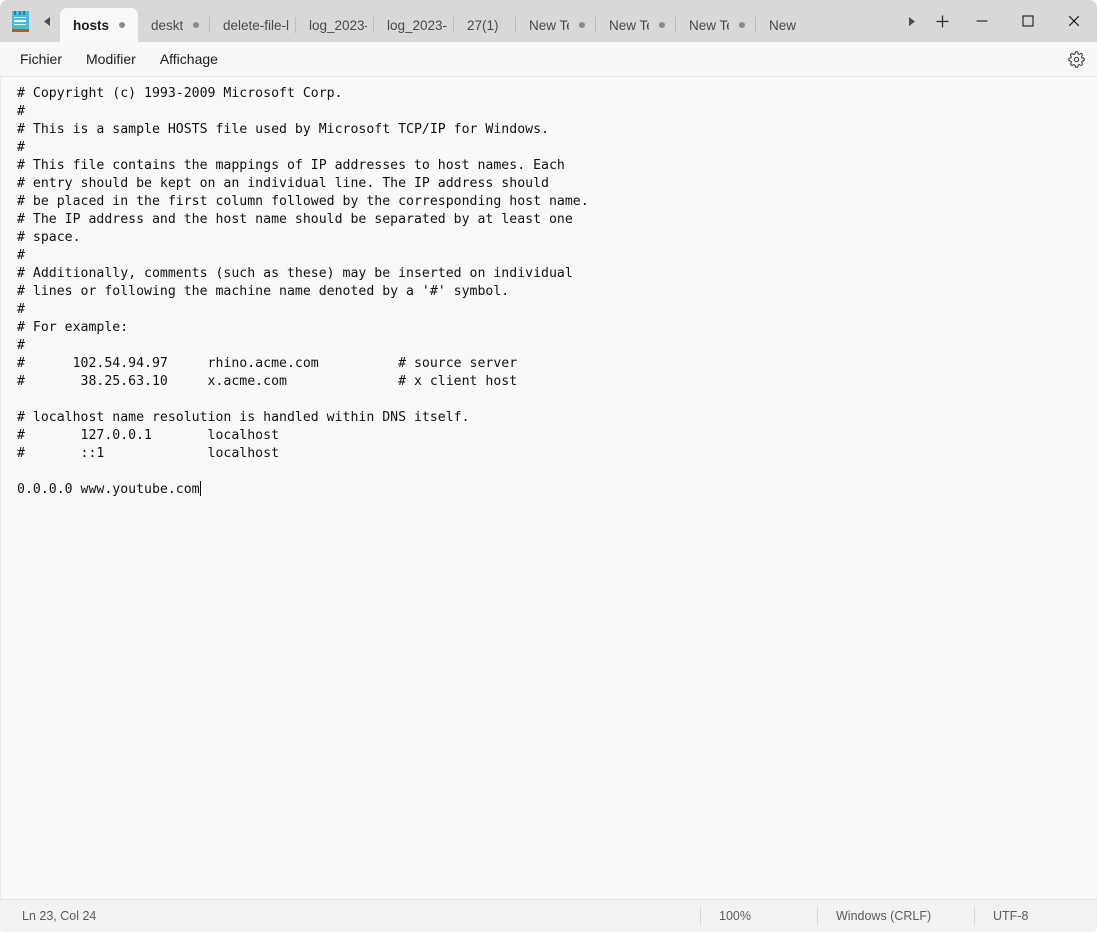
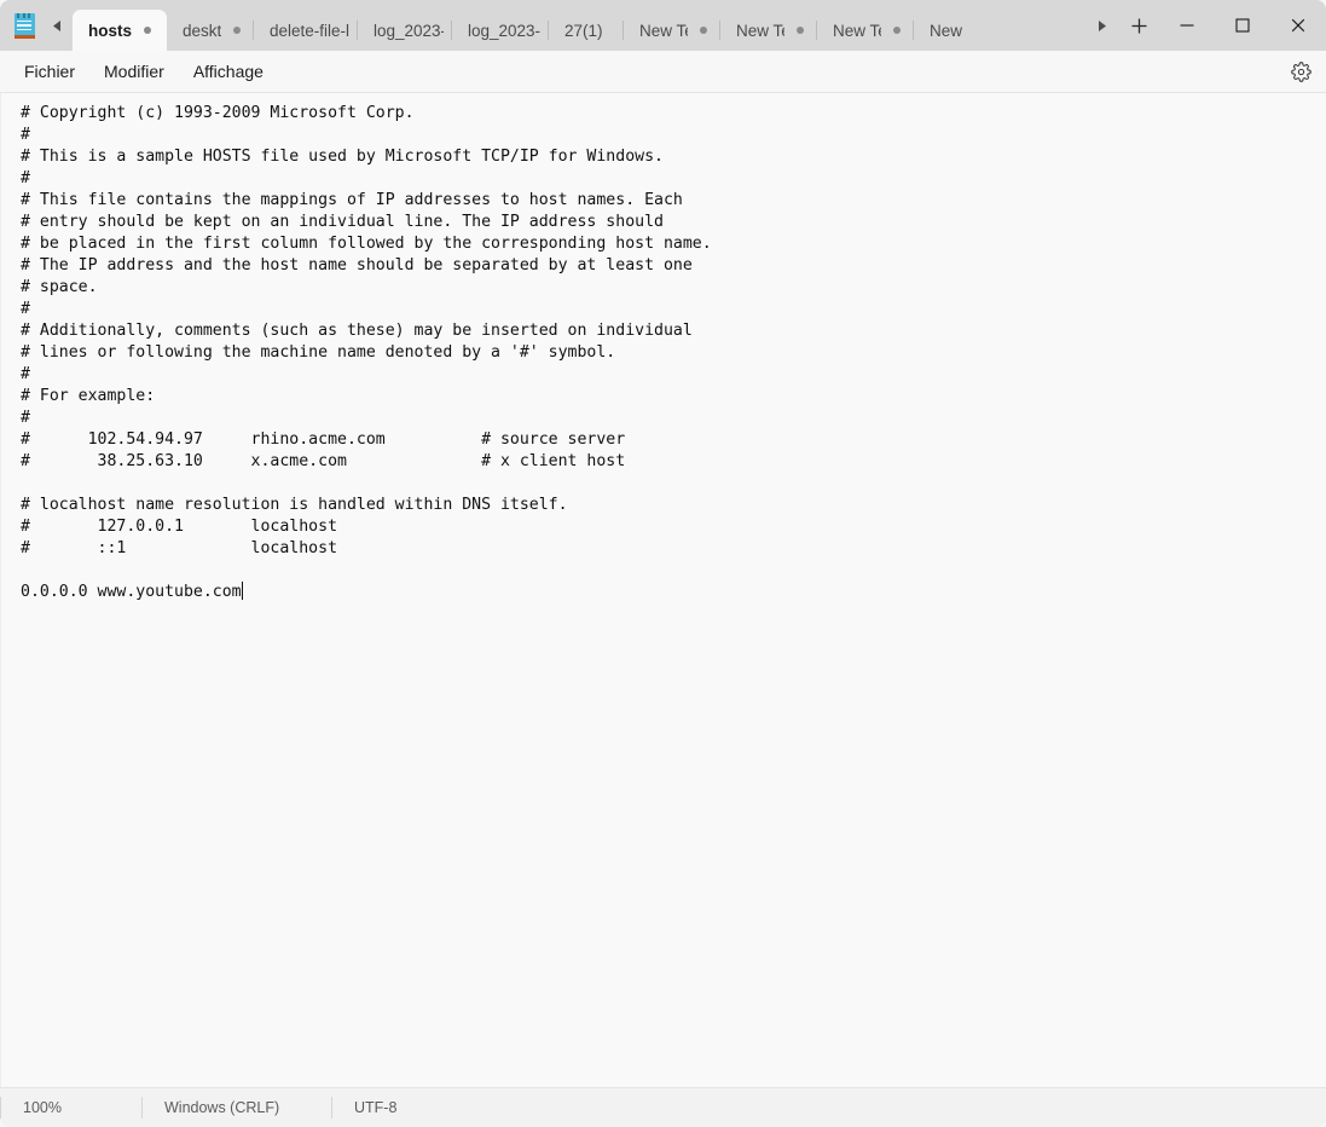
  hosts
  deskt
  delete-file-l
  log_2023-
  log_2023-
  27(1)
  New T
  New T
  New T
  New
  Fichier
  Modifier
  Affichage
  # Copyright (c) 1993-2009 Microsoft Corp.
  #
  # This is a sample HOSTS file used by Microsoft TCP/IP for Windows.
  #
  # This file contains the mappings of IP addresses to host names. Each
  # entry should be kept on an individual line. The IP address should
  # be placed in the first column followed by the corresponding host name.
  # The IP address and the host name should be separated by at least one
  # space.
  #
  # Additionally, comments (such as these) may be inserted on individual
  # lines or following the machine name denoted by a '#' symbol.
  #
  # For example:
  #
  # 102.54.94.97 rhino.acme.com # source server
  # 38.25.63.10 x.acme.com # x client host
  # localhost name resolution is handled within DNS itself.
  # 127.0.0.1 localhost
  # ::1 localhost
  0.0.0.0 www.youtube.com
- Ln 23, Col 24
  100%
  Windows (CRLF)
  UTF-8
